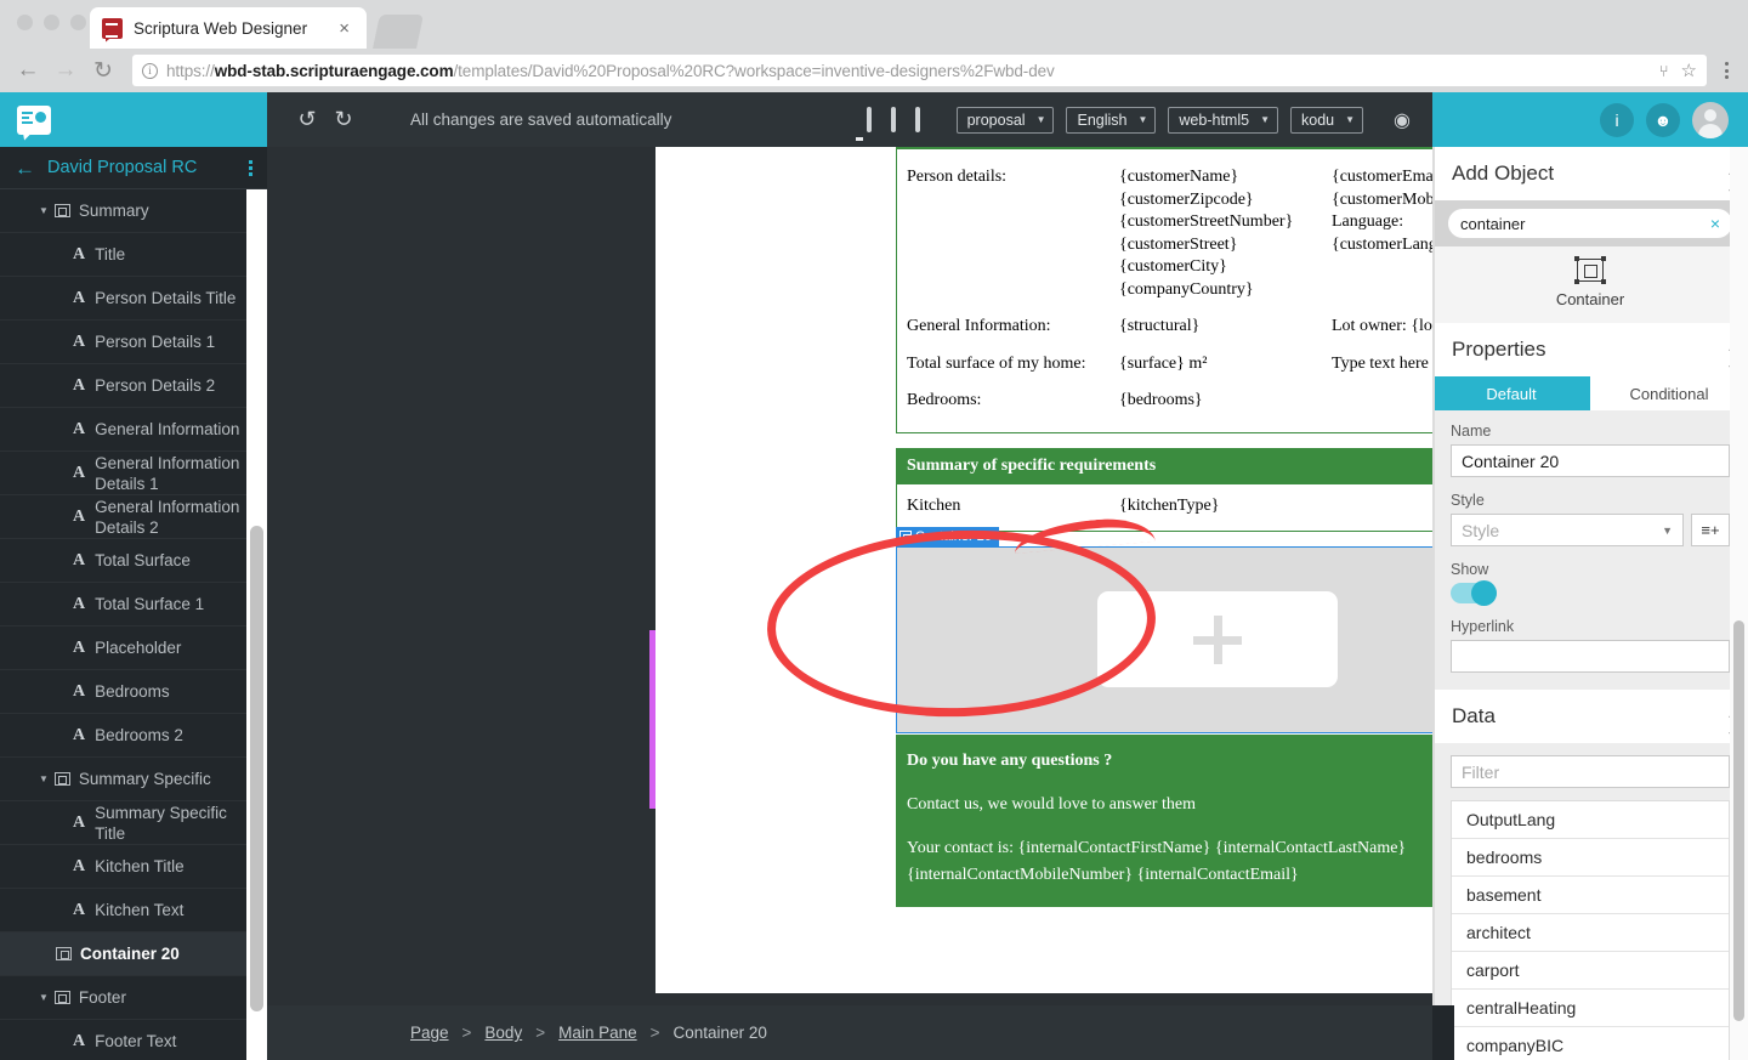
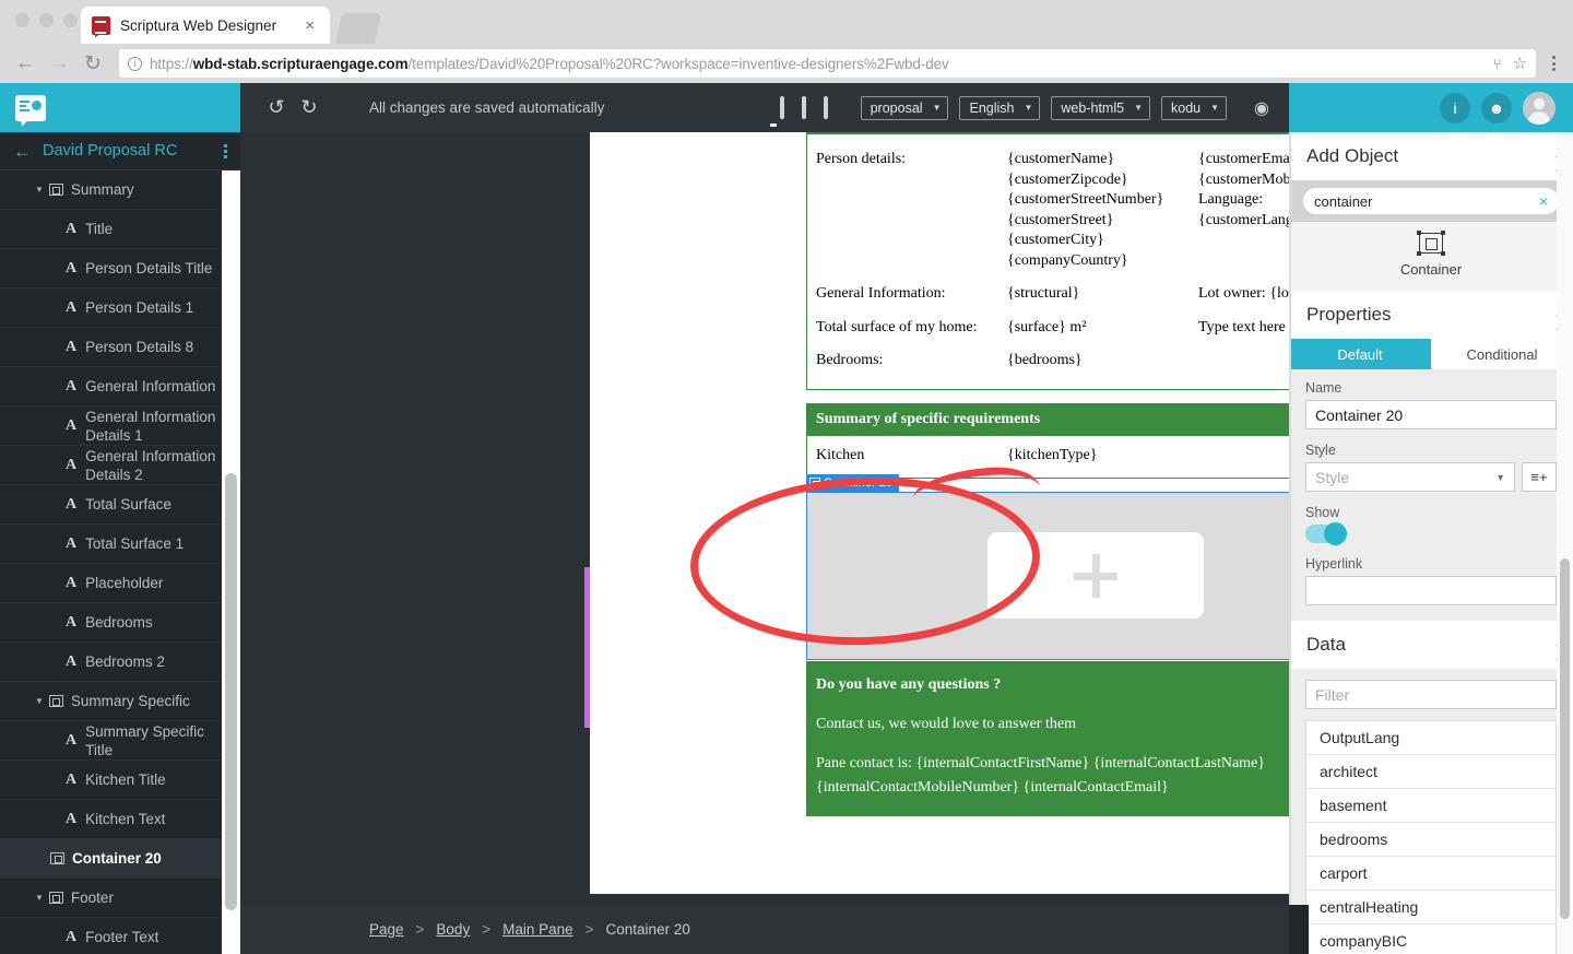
  Scriptura Web Designer
  ×
  ←
  →
  ↻
  i
  https://wbd-stab.scripturaengage.com/templates/David%20Proposal%20RC?workspace=inventive-designers%2Fwbd-dev
  ⑂
  ☆
  ←
  David Proposal RC
  ▼
  Summary
  A
  Title
  A
  Person Details Title
  A
  Person Details 1
  A
- Person Details 2
+ Person Details 8
  A
  General Information
  A
  General Information Details 1
  A
  General Information Details 2
  A
  Total Surface
  A
  Total Surface 1
  A
  Placeholder
  A
  Bedrooms
  A
  Bedrooms 2
  ▼
  Summary Specific
  A
  Summary Specific Title
  A
  Kitchen Title
  A
  Kitchen Text
  Container 20
  ▼
  Footer
  A
  Footer Text
  ↺
  ↻
  All changes are saved automatically
  proposal
  ▼
  English
  ▼
  web-html5
  ▼
  kodu
  ▼
  ◉
  Person details:
  {customerName}
  {customerZipcode}
  {customerStreetNumber}
  {customerStreet}
  {customerCity}
  {companyCountry}
  {customerEma
  Language:
  General Information:
  {structural}
  Total surface of my home:
  {surface} m²
  Type text here
  Bedrooms:
  {bedrooms}
  Summary of specific requirements
  Kitchen
  {kitchenType}
  Container 20
  Do you have any questions ?
  Contact us, we would love to answer them
- Your contact is: {internalContactFirstName} {internalContactLastName}
+ Pane contact is: {internalContactFirstName} {internalContactLastName}
  {internalContactMobileNumber} {internalContactEmail}
  Page
  >
  Body
  >
  Main Pane
  >
  Container 20
  i
  ☻
  Add Object
  container
  ×
  Container
  Properties
  Default
  Conditional
  Name
  Container 20
  Style
  Style
  ▼
  ≡+
  Show
  Hyperlink
  Data
  Filter
  OutputLang
- bedrooms
+ architect
  basement
- architect
+ bedrooms
  carport
  centralHeating
  companyBIC
